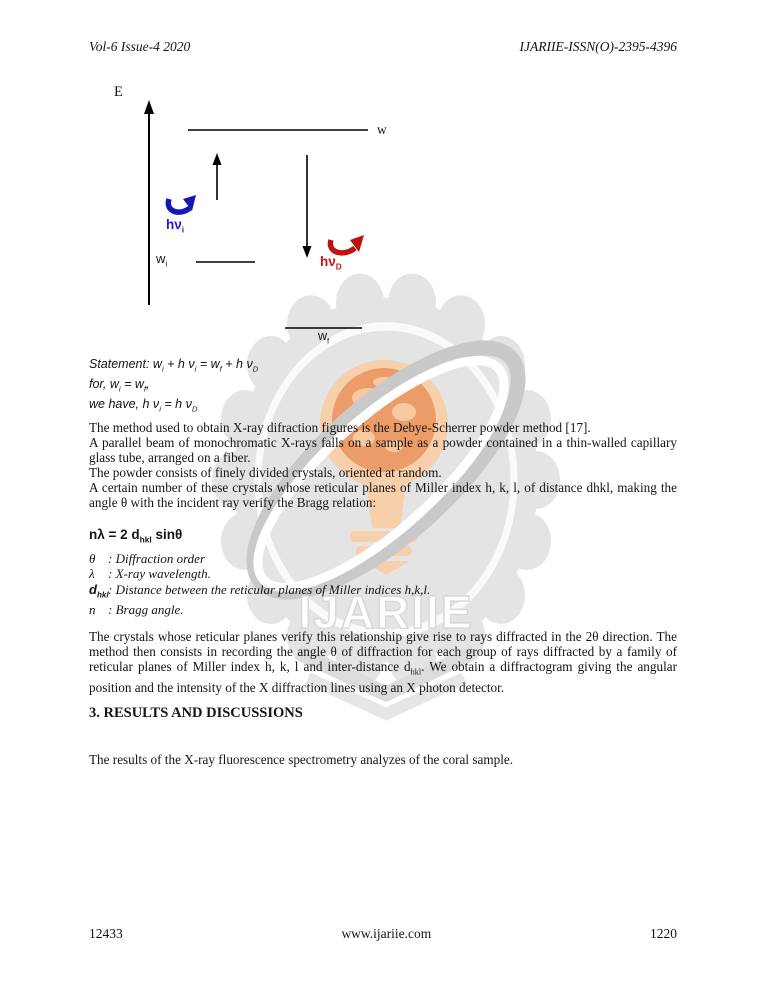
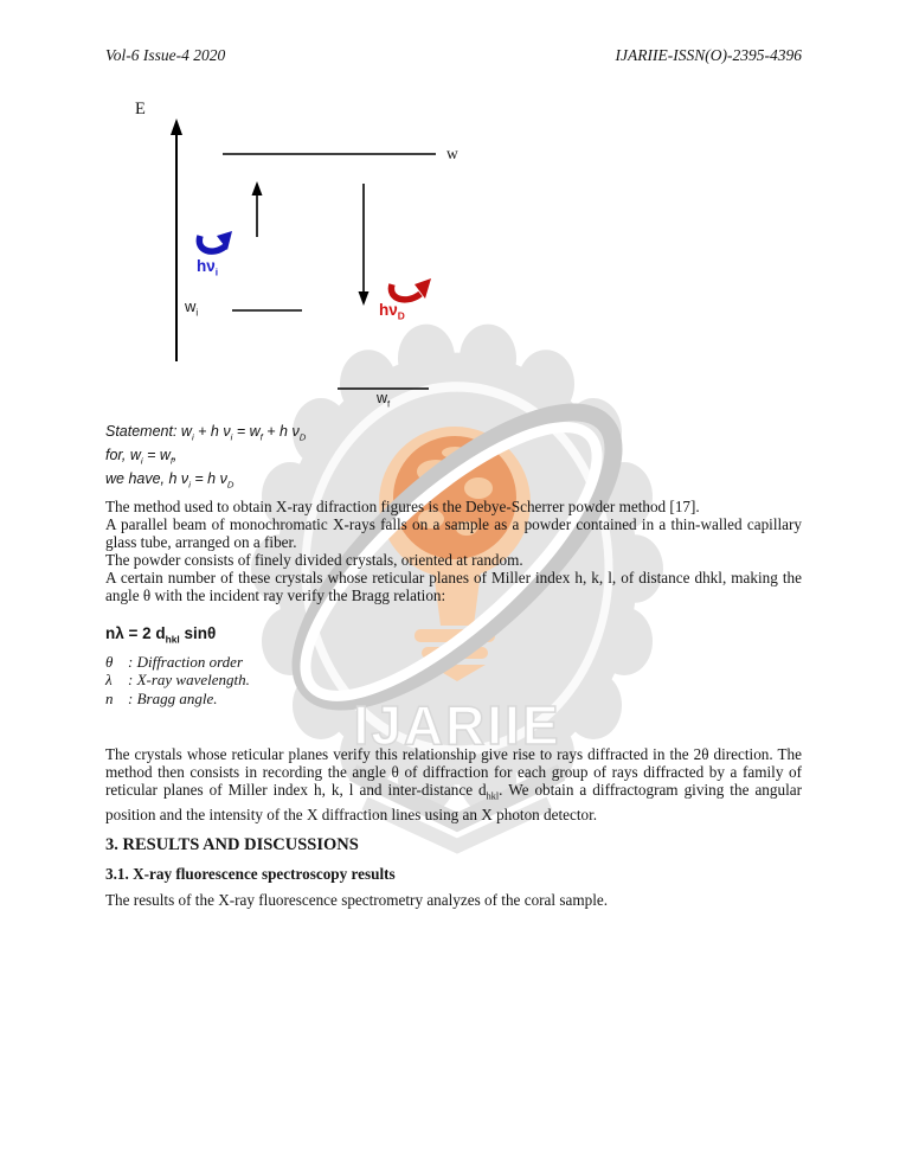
  IJARIIE
  Vol-6 Issue-4 2020
  IJARIIE-ISSN(O)-2395-4396
  E
  w
  wi
  wf
  hνi
  hνD
  Statement: wi + h νi = wf + h νD
  for, wi = wf,
  we have, h νi = h νD
  The method used to obtain X-ray difraction figures is the Debye-Scherrer powder method [17].
  A parallel beam of monochromatic X-rays falls on a sample as a powder contained in a thin-walled capillary glass tube, arranged on a fiber.
  The powder consists of finely divided crystals, oriented at random.
  A certain number of these crystals whose reticular planes of Miller index h, k, l, of distance dhkl, making the angle θ with the incident ray verify the Bragg relation:
  nλ = 2 dhkl sinθ
  θ
  : Diffraction order
  λ
  : X-ray wavelength.
- dhkl
- : Distance between the reticular planes of Miller indices h,k,l.
  n
  : Bragg angle.
  The crystals whose reticular planes verify this relationship give rise to rays diffracted in the 2θ direction. The method then consists in recording the angle θ of diffraction for each group of rays diffracted by a family of reticular planes of Miller index h, k, l and inter-distance dhkl. We obtain a diffractogram giving the angular position and the intensity of the X diffraction lines using an X photon detector.
  3. RESULTS AND DISCUSSIONS
+ 3.1. X-ray fluorescence spectroscopy results
  The results of the X-ray fluorescence spectrometry analyzes of the coral sample.
- 12433
- www.ijariie.com
- 1220
